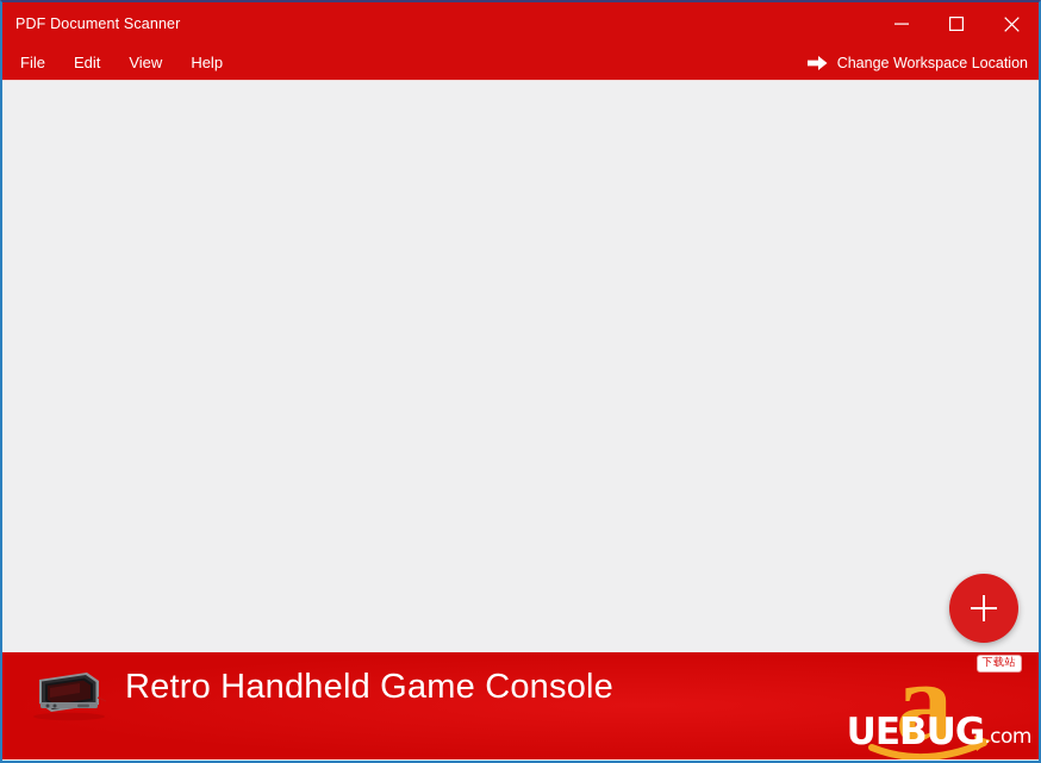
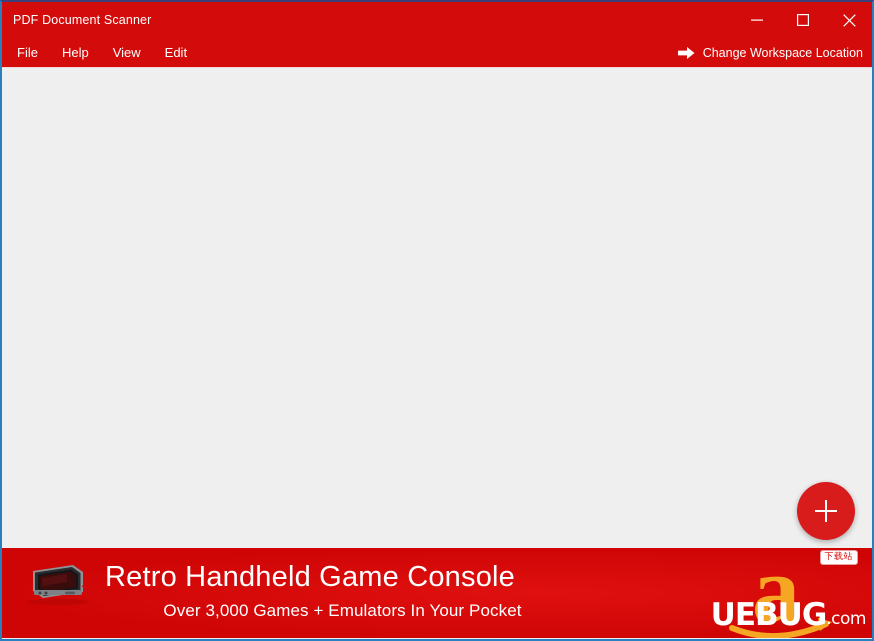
  PDF Document Scanner
  File
- Edit
+ Help
  View
- Help
+ Edit
  Change Workspace Location
  Retro Handheld Game Console
+ Over 3,000 Games + Emulators In Your Pocket
  a
  UEBUG
  .com
  下载站
